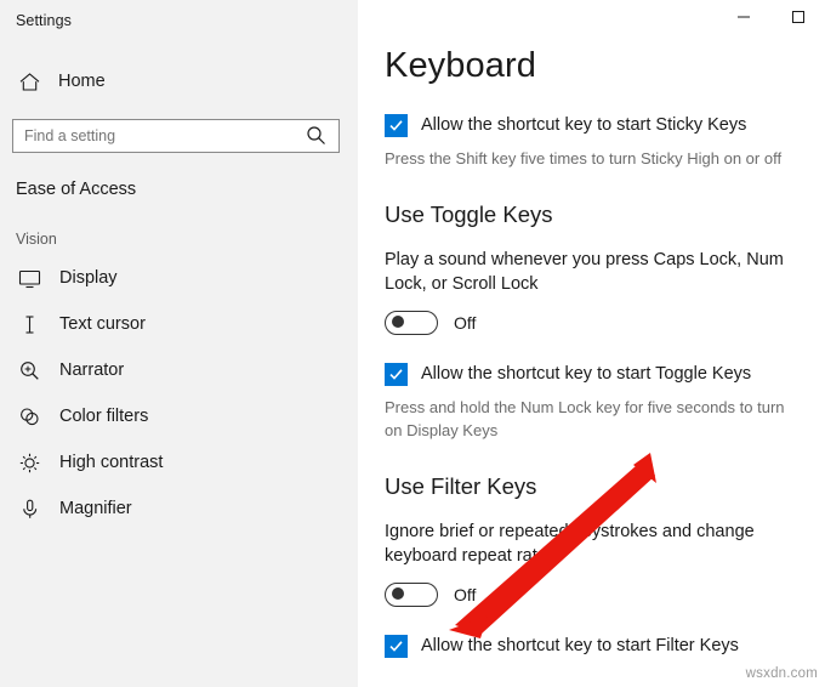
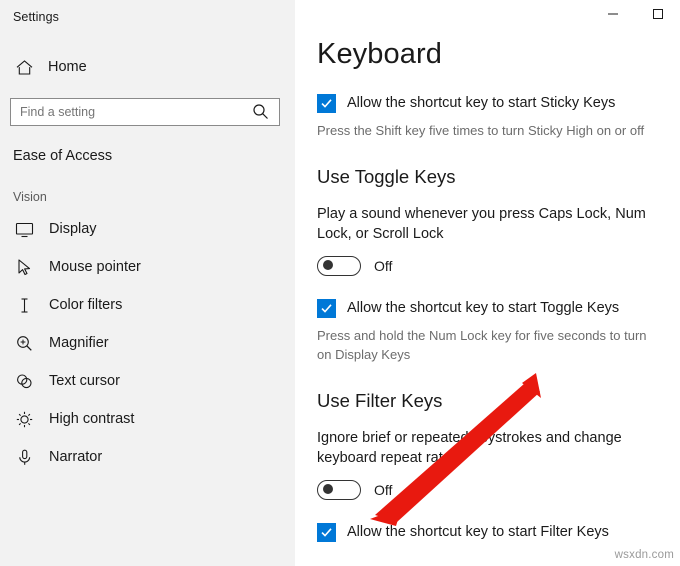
  Settings
  Home
  Find a setting
  Ease of Access
  Vision
  Display
+ Mouse pointer
- Text cursor
+ Color filters
- Narrator
+ Magnifier
- Color filters
+ Text cursor
  High contrast
- Magnifier
+ Narrator
  Keyboard
  Allow the shortcut key to start Sticky Keys
  Press the Shift key five times to turn Sticky High on or off
  Use Toggle Keys
  Play a sound whenever you press Caps Lock, Num Lock, or Scroll Lock
  Off
  Allow the shortcut key to start Toggle Keys
  Press and hold the Num Lock key for five seconds to turn on Display Keys
  Use Filter Keys
  Ignore brief or repeateystrokes and change keyboard repeat ra
  Off
  Allow the shortcut key to start Filter Keys
  wsxdn.com
